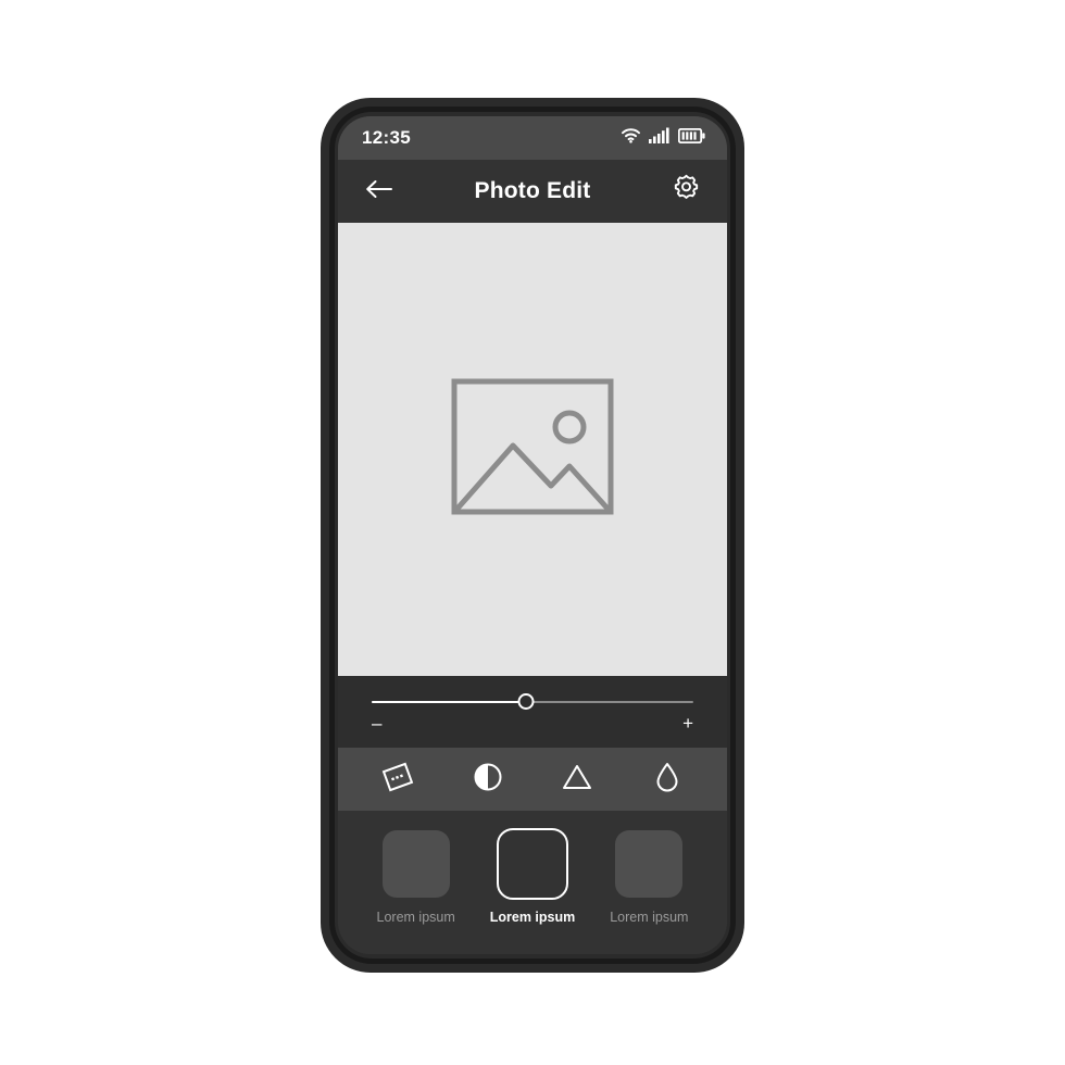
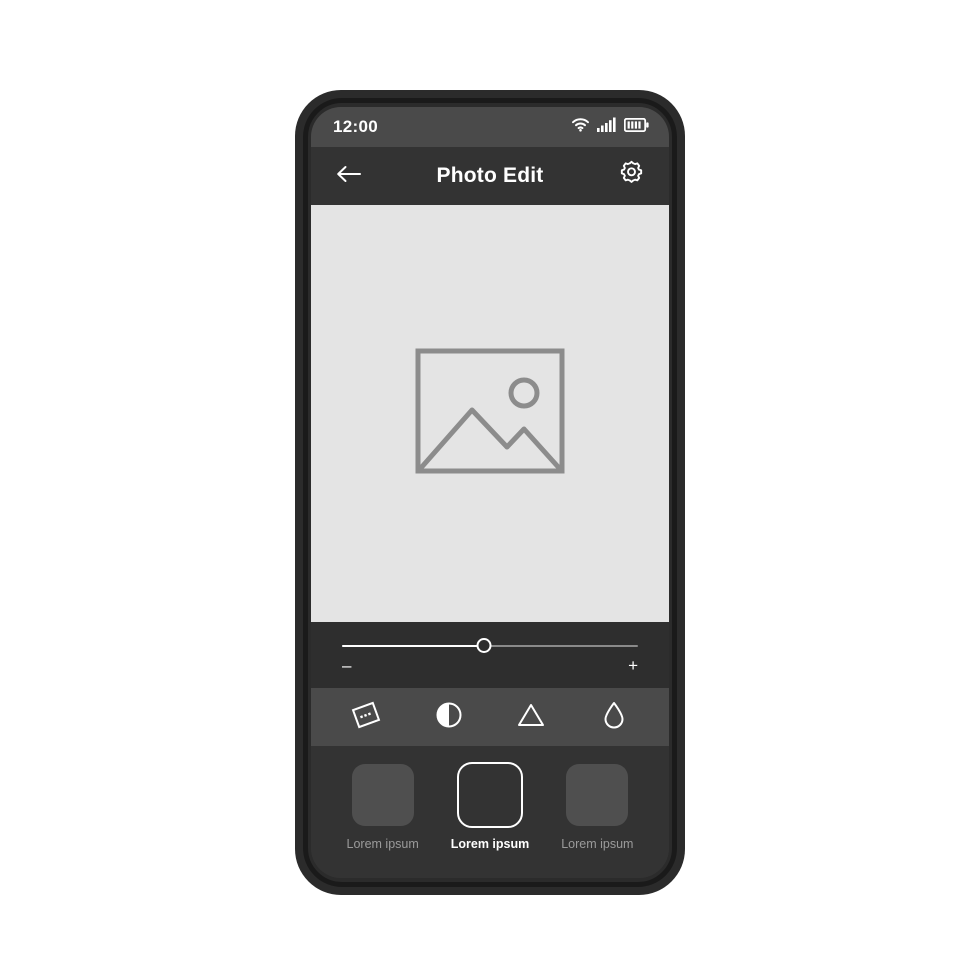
- 12:35
+ 12:00
  Photo Edit
  –
  +
  Lorem ipsum
  Lorem ipsum
  Lorem ipsum
